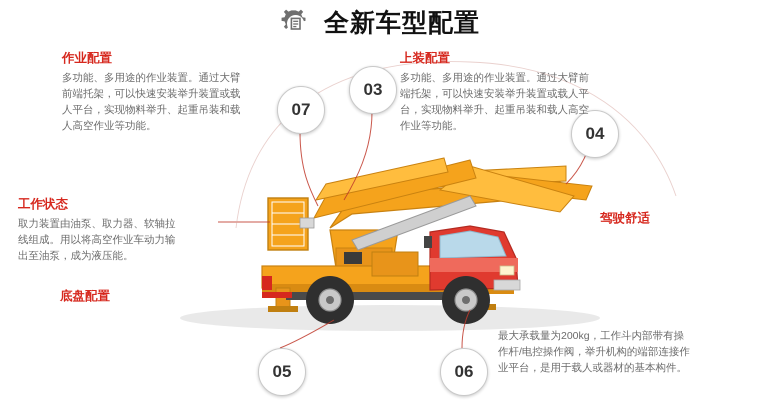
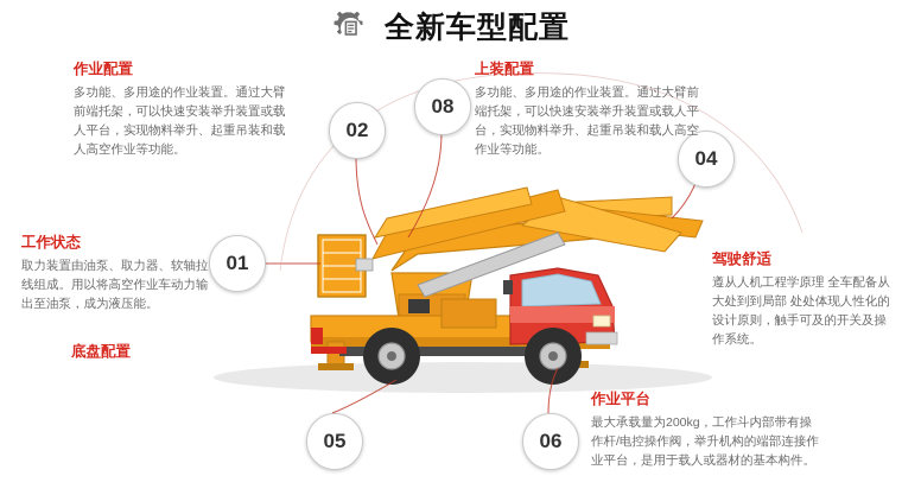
  全新车型配置
- 07
+ 02
- 03
+ 08
  04
+ 01
  05
  06
  作业配置
  多功能、多用途的作业装置。通过大臂前端托架，可以快速安装举升装置或载人平台，实现物料举升、起重吊装和载人高空作业等功能。
  工作状态
  取力装置由油泵、取力器、软轴拉线组成。用以将高空作业车动力输出至油泵，成为液压能。
  底盘配置
  上装配置
  多功能、多用途的作业装置。通过大臂前端托架，可以快速安装举升装置或载人平台，实现物料举升、起重吊装和载人高空作业等功能。
  驾驶舒适
+ 遵从人机工程学原理 全车配备从大处到到局部 处处体现人性化的设计原则，触手可及的开关及操作系统。
+ 作业平台
  最大承载量为200kg，工作斗内部带有操作杆/电控操作阀，举升机构的端部连接作业平台，是用于载人或器材的基本构件。
